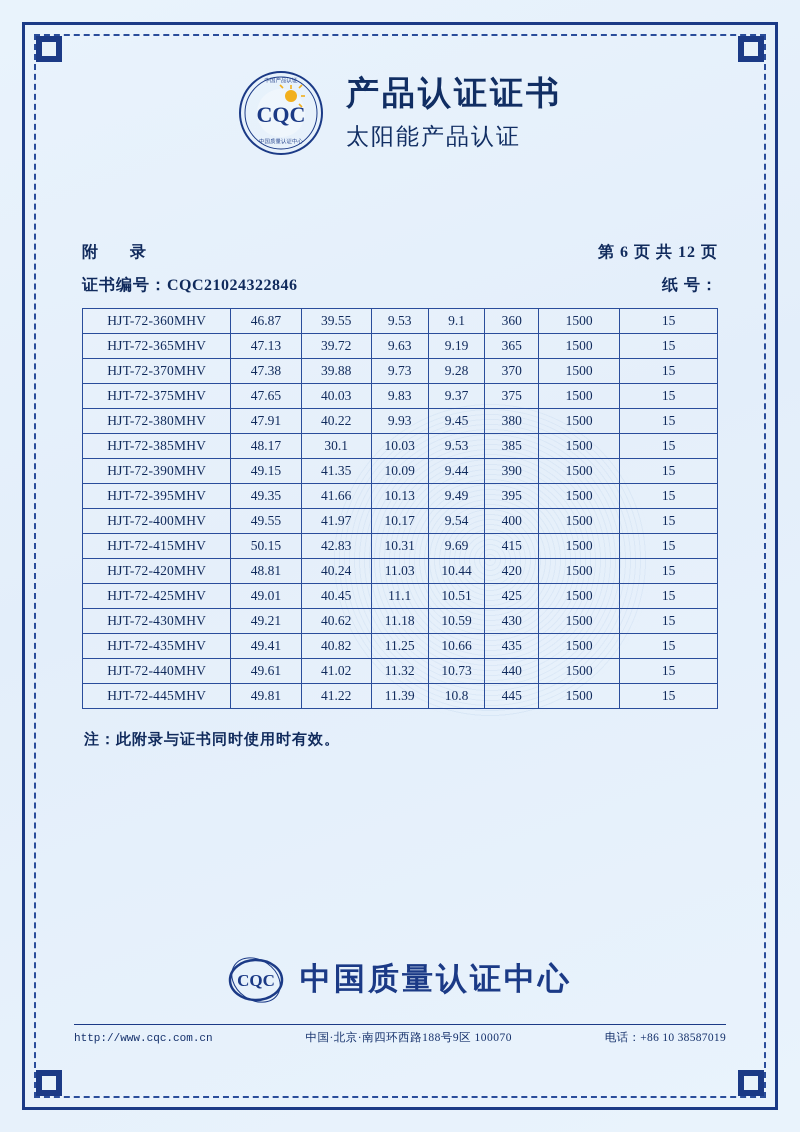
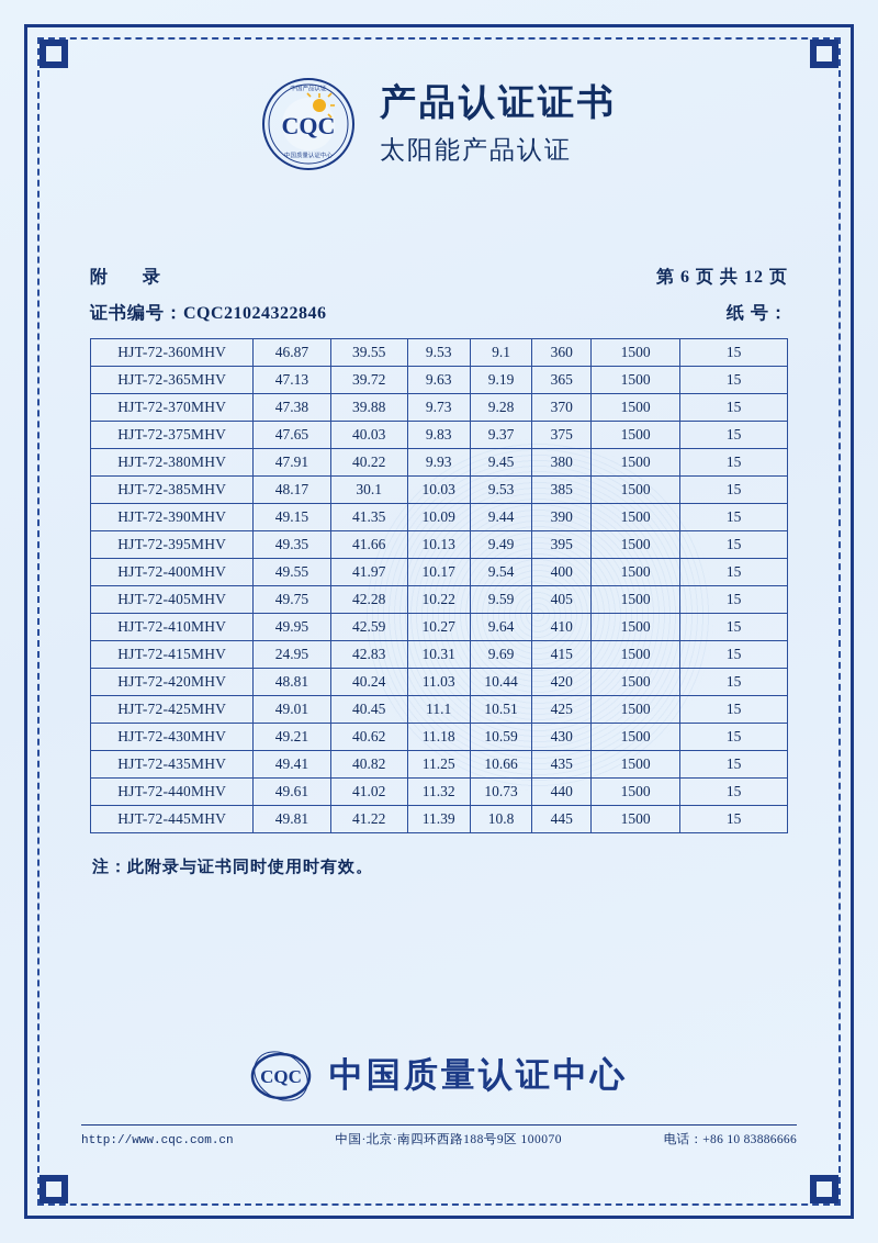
  CQC
  产品认证证书
  太阳能产品认证
  附 录
  第 6 页 共 12 页
  证书编号：CQC21024322846
  纸 号：
  HJT-72-360MHV	46.87	39.55	9.53	9.1	360	1500	15
  HJT-72-365MHV	47.13	39.72	9.63	9.19	365	1500	15
  HJT-72-370MHV	47.38	39.88	9.73	9.28	370	1500	15
  HJT-72-375MHV	47.65	40.03	9.83	9.37	375	1500	15
  HJT-72-380MHV	47.91	40.22	9.93	9.45	380	1500	15
  HJT-72-385MHV	48.17	30.1	10.03	9.53	385	1500	15
  HJT-72-390MHV	49.15	41.35	10.09	9.44	390	1500	15
  HJT-72-395MHV	49.35	41.66	10.13	9.49	395	1500	15
  HJT-72-400MHV	49.55	41.97	10.17	9.54	400	1500	15
+ HJT-72-405MHV	49.75	42.28	10.22	9.59	405	1500	15
+ HJT-72-410MHV	49.95	42.59	10.27	9.64	410	1500	15
- HJT-72-415MHV	50.15	42.83	10.31	9.69	415	1500	15
+ HJT-72-415MHV	24.95	42.83	10.31	9.69	415	1500	15
  HJT-72-420MHV	48.81	40.24	11.03	10.44	420	1500	15
  HJT-72-425MHV	49.01	40.45	11.1	10.51	425	1500	15
  HJT-72-430MHV	49.21	40.62	11.18	10.59	430	1500	15
  HJT-72-435MHV	49.41	40.82	11.25	10.66	435	1500	15
  HJT-72-440MHV	49.61	41.02	11.32	10.73	440	1500	15
  HJT-72-445MHV	49.81	41.22	11.39	10.8	445	1500	15
  注：此附录与证书同时使用时有效。
  CQC
  中国质量认证中心
  http://www.cqc.com.cn
  中国·北京·南四环西路188号9区 100070
- 电话：+86 10 38587019
+ 电话：+86 10 83886666
